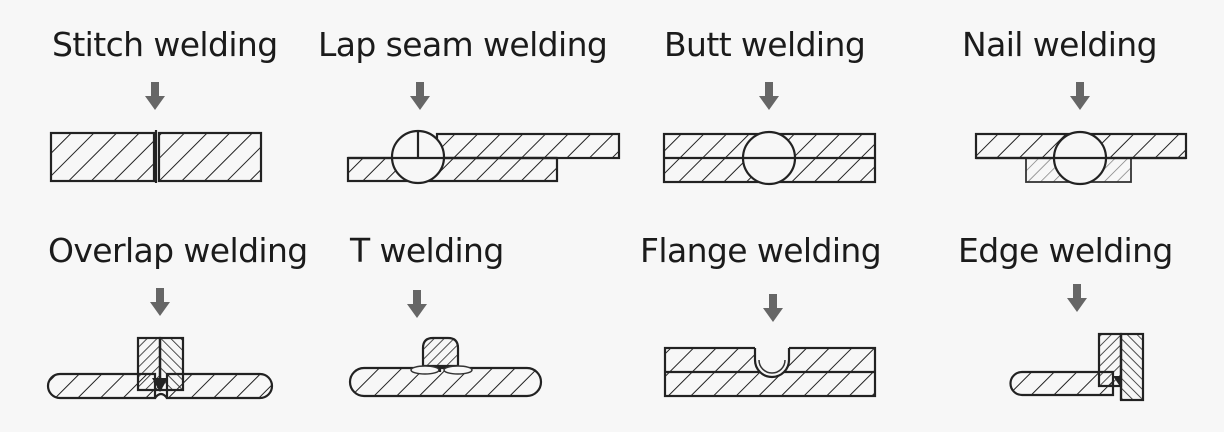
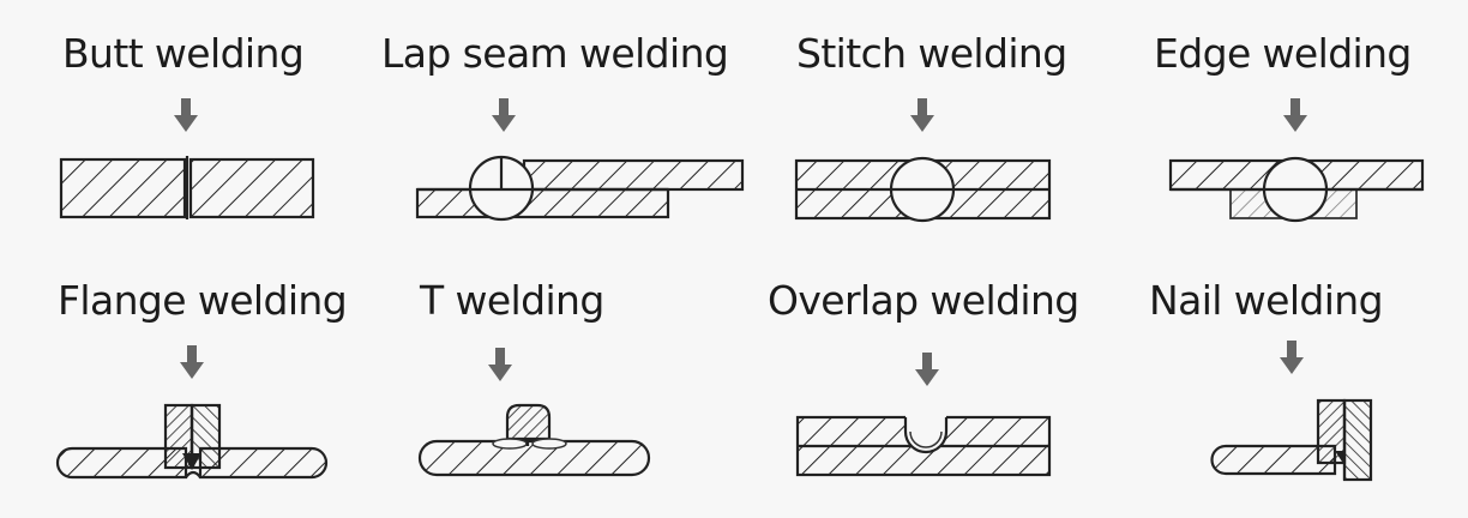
- Stitch welding
+ Butt welding
  Lap seam welding
- Butt welding
+ Stitch welding
- Nail welding
+ Edge welding
- Overlap welding
+ Flange welding
  T welding
- Flange welding
+ Overlap welding
- Edge welding
+ Nail welding
